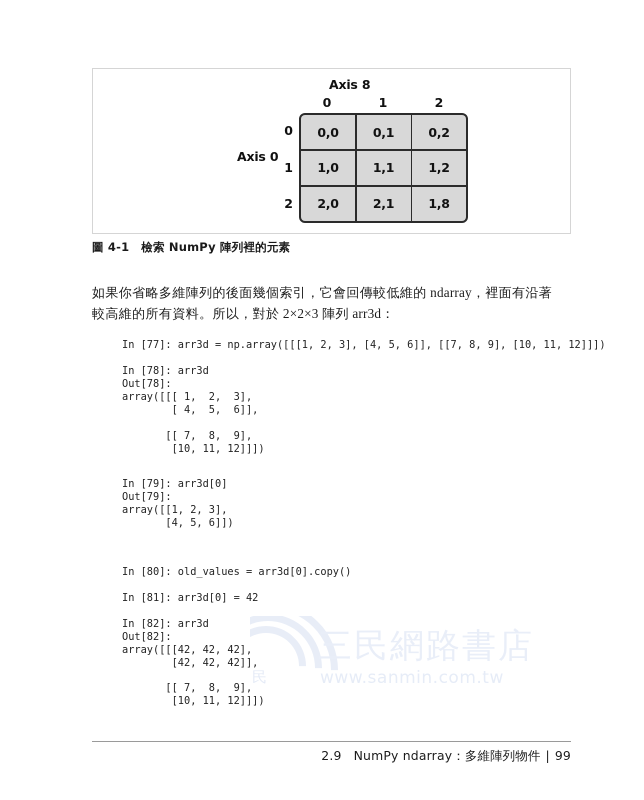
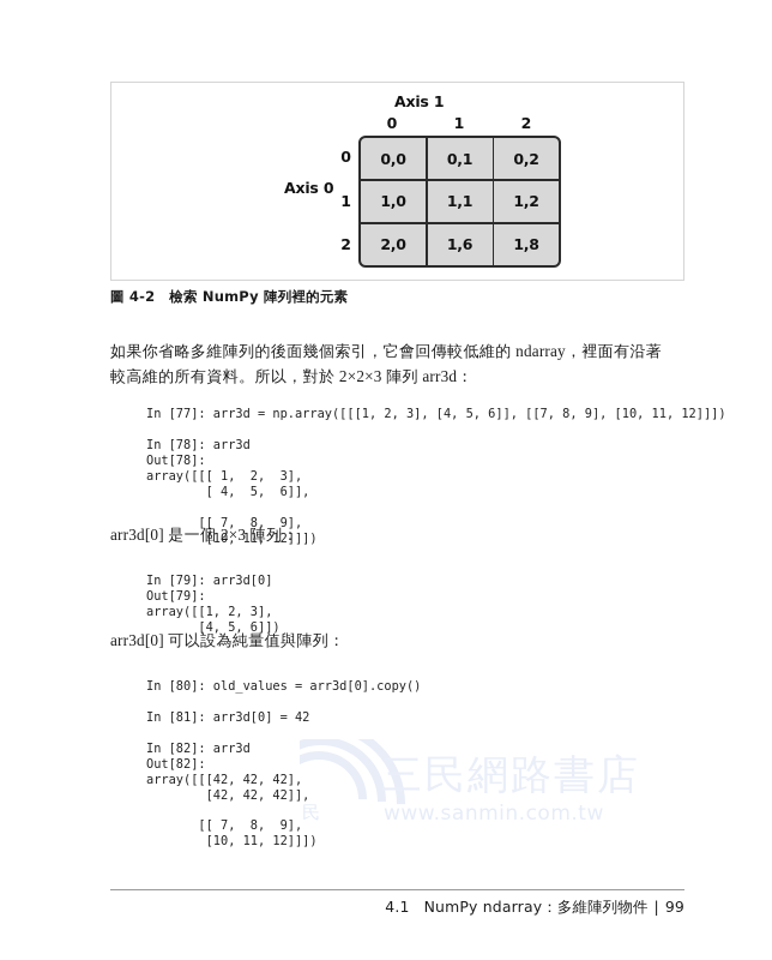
  民
  www.sanmin.com.tw
- Axis 8
+ Axis 1
  0
  1
  2
  Axis 0
  0
  1
  2
  0,0
  0,1
  0,2
  1,0
  1,1
  1,2
  2,0
- 2,1
+ 1,6
  1,8
- 圖 4-1 檢索 NumPy 陣列裡的元素
+ 圖 4-2 檢索 NumPy 陣列裡的元素
  如果你省略多維陣列的後面幾個索引，它會回傳較低維的 ndarray，裡面有沿著較高維的所有資料。所以，對於 2×2×3 陣列 arr3d：
  In [77]: arr3d = np.array([[[1, 2, 3], [4, 5, 6]], [[7, 8, 9], [10, 11, 12]]])
  In [78]: arr3d
  Out[78]:
  array([[[ 1, 2, 3],
  [ 4, 5, 6]],
  [[ 7, 8, 9],
  [10, 11, 12]]])
+ arr3d[0] 是一個 2×3 陣列：
  In [79]: arr3d[0]
  Out[79]:
  array([[1, 2, 3],
  [4, 5, 6]])
+ arr3d[0] 可以設為純量值與陣列：
  In [80]: old_values = arr3d[0].copy()
  In [81]: arr3d[0] = 42
  In [82]: arr3d
  Out[82]:
  array([[[42, 42, 42],
  [42, 42, 42]],
  [[ 7, 8, 9],
  [10, 11, 12]]])
- 2.9 NumPy ndarray：多維陣列物件 | 99
+ 4.1 NumPy ndarray：多維陣列物件 | 99
